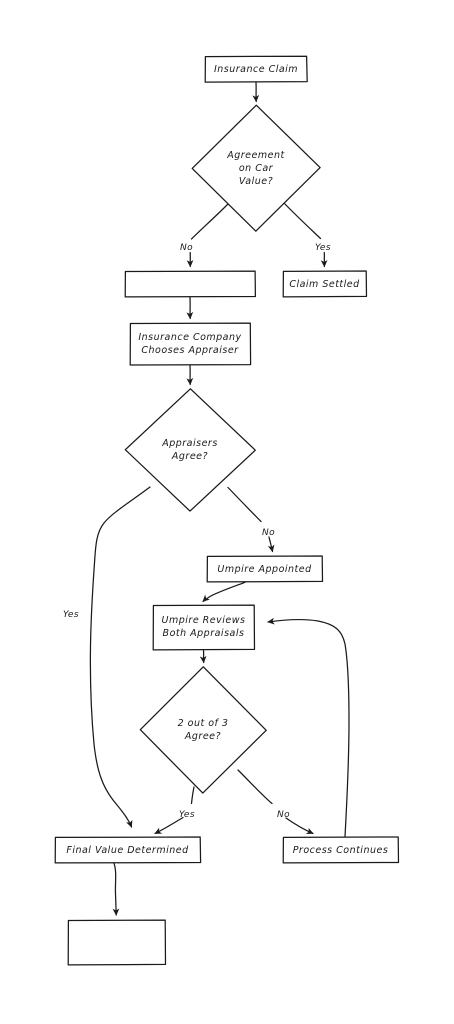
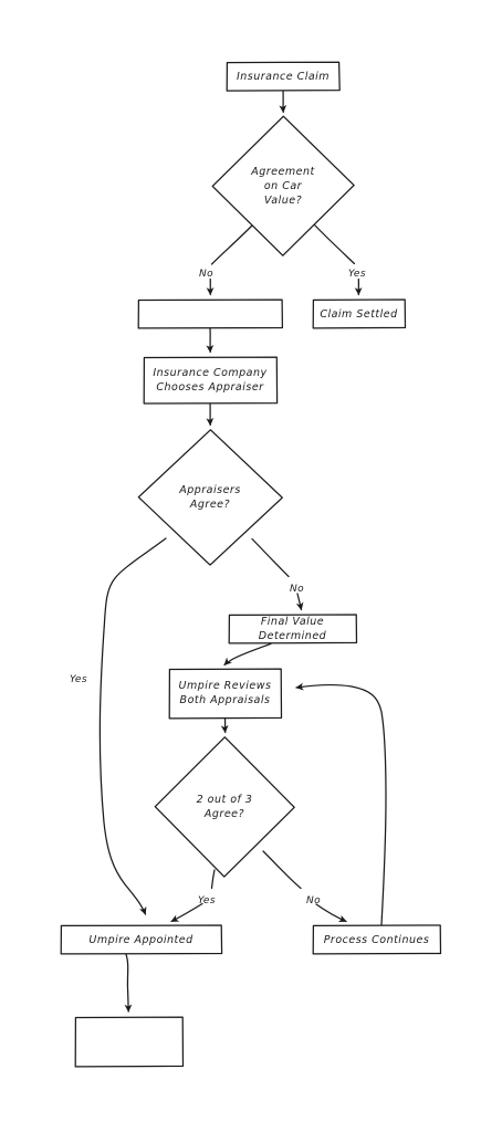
  Insurance Claim
  Agreement
  on Car
  Value?
  Claim Settled
  Insurance Company
  Chooses Appraiser
  Appraisers
  Agree?
- Umpire Appointed
+ Final Value Determined
  Umpire Reviews
  Both Appraisals
  2 out of 3
  Agree?
- Final Value Determined
+ Umpire Appointed
  Process Continues
  No
  Yes
  Yes
  No
  Yes
  No
